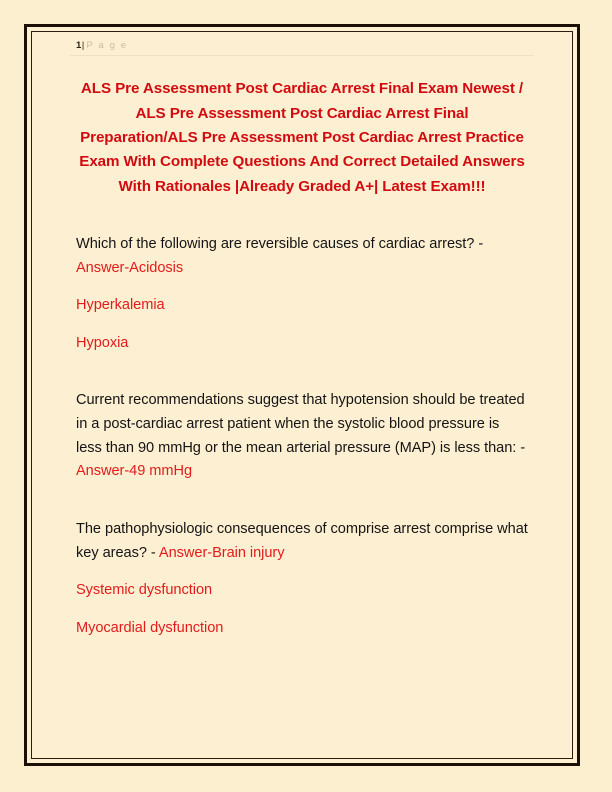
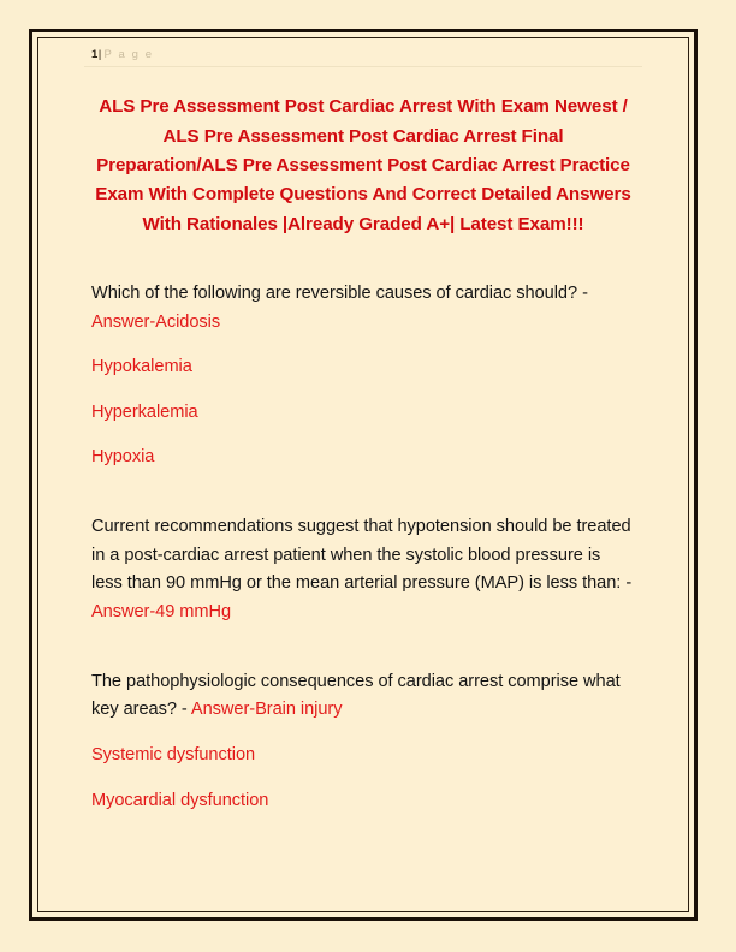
  1|P a g e
- ALS Pre Assessment Post Cardiac Arrest Final Exam Newest / ALS Pre Assessment Post Cardiac Arrest Final Preparation/ALS Pre Assessment Post Cardiac Arrest Practice Exam With Complete Questions And Correct Detailed Answers With Rationales |Already Graded A+| Latest Exam!!!
+ ALS Pre Assessment Post Cardiac Arrest With Exam Newest / ALS Pre Assessment Post Cardiac Arrest Final Preparation/ALS Pre Assessment Post Cardiac Arrest Practice Exam With Complete Questions And Correct Detailed Answers With Rationales |Already Graded A+| Latest Exam!!!
- Which of the following are reversible causes of cardiac arrest? - Answer-Acidosis
+ Which of the following are reversible causes of cardiac should? - Answer-Acidosis
+ Hypokalemia
  Hyperkalemia
  Hypoxia
  Current recommendations suggest that hypotension should be treated in a post-cardiac arrest patient when the systolic blood pressure is less than 90 mmHg or the mean arterial pressure (MAP) is less than: - Answer-49 mmHg
- The pathophysiologic consequences of comprise arrest comprise what key areas? - Answer-Brain injury
+ The pathophysiologic consequences of cardiac arrest comprise what key areas? - Answer-Brain injury
  Systemic dysfunction
  Myocardial dysfunction
